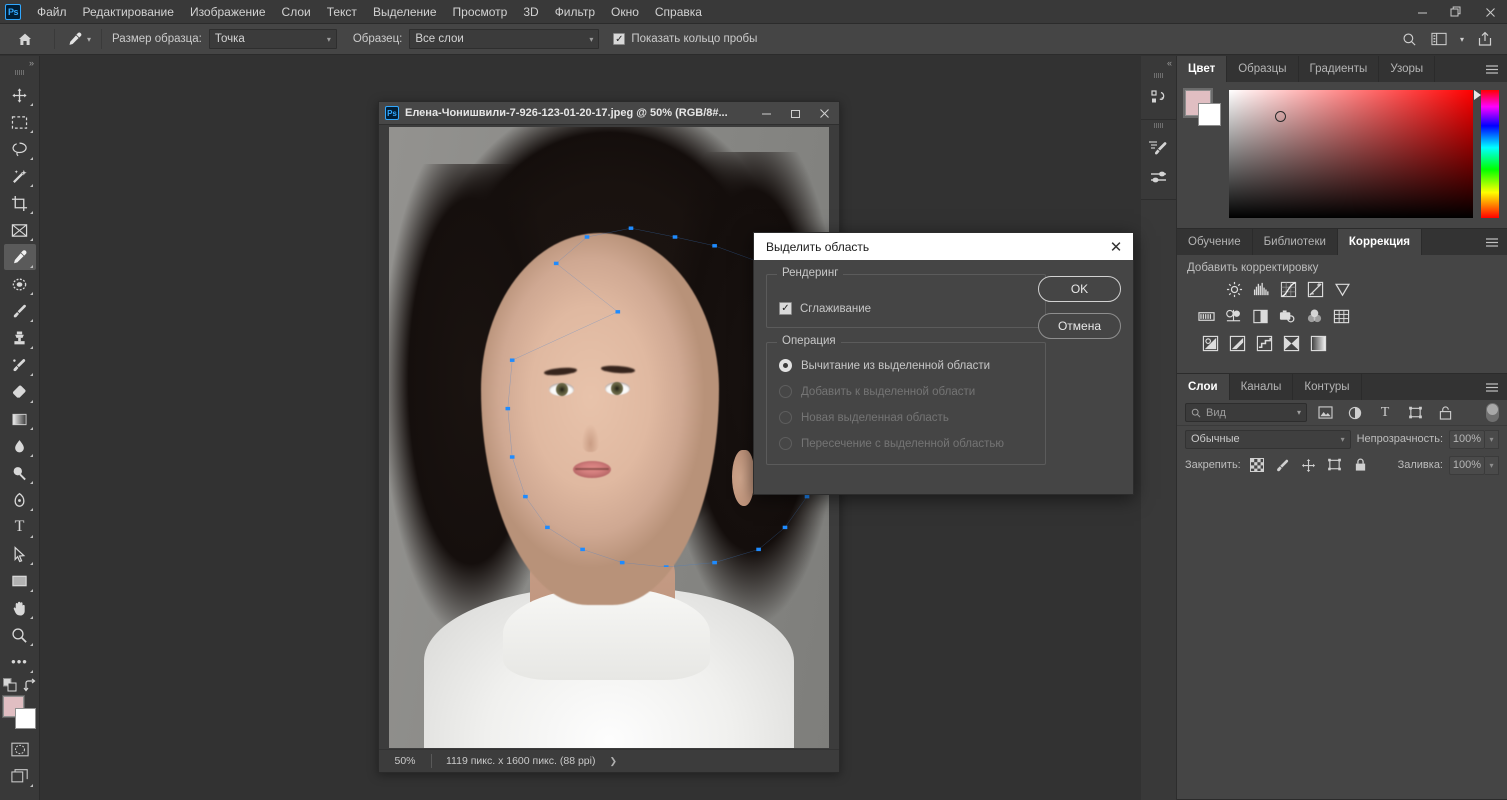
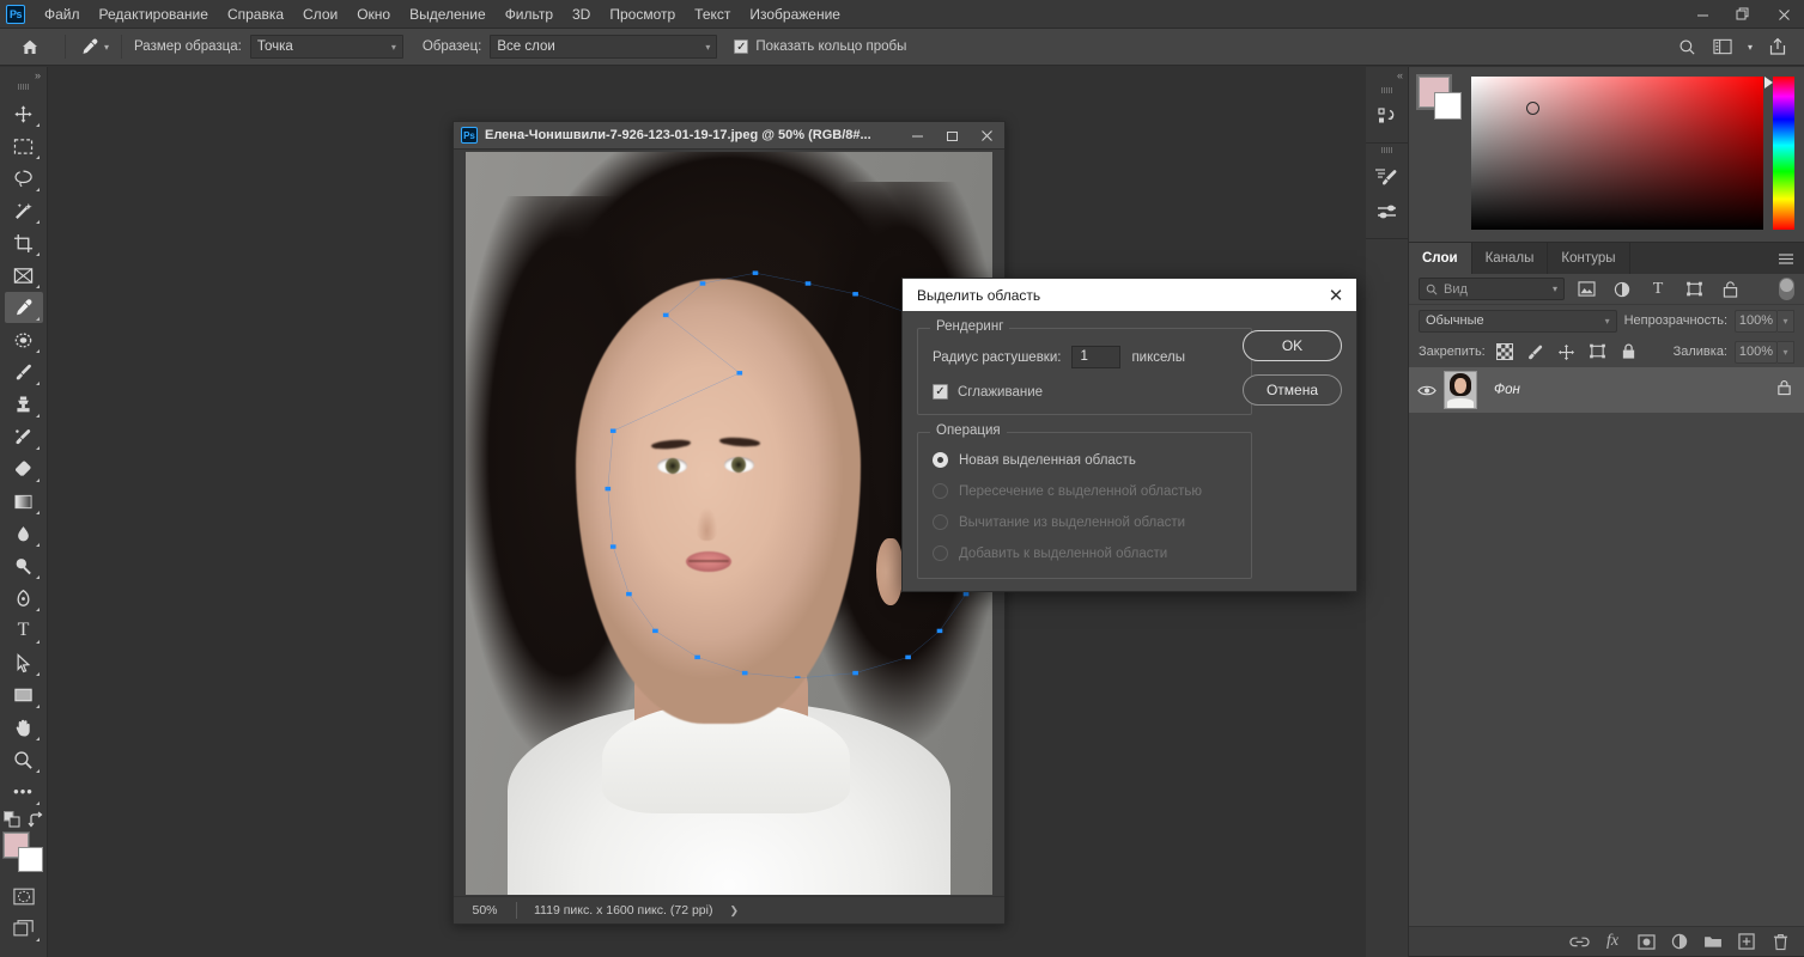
  Ps
  Файл
  Редактирование
- Изображение
+ Справка
  Слои
- Текст
+ Окно
  Выделение
- Просмотр
+ Фильтр
  3D
- Фильтр
+ Просмотр
- Окно
+ Текст
- Справка
+ Изображение
  ▾
  Размер образца:
  Точка
  ▾
  Образец:
  Все слои
  ▾
  ✓
  Показать кольцо пробы
  ▾
  »
  T
  •••
  Ps
- Елена-Чонишвили-7-926-123-01-20-17.jpeg @ 50% (RGB/8#...
+ Елена-Чонишвили-7-926-123-01-19-17.jpeg @ 50% (RGB/8#...
  50%
- 1119 пикс. x 1600 пикс. (88 ppi)
+ 1119 пикс. x 1600 пикс. (72 ppi)
  ❯
  Выделить область
  ✕
  Рендеринг
+ Радиус растушевки:
+ 1
+ пикселы
  ✓
  Сглаживание
  Операция
- Вычитание из выделенной области
+ Новая выделенная область
- Добавить к выделенной области
+ Пересечение с выделенной областью
- Новая выделенная область
+ Вычитание из выделенной области
- Пересечение с выделенной областью
+ Добавить к выделенной области
  OK
  Отмена
  «
- Цвет
- Образцы
- Градиенты
- Узоры
- Обучение
- Библиотеки
- Коррекция
- Добавить корректировку
  Слои
  Каналы
  Контуры
  Вид
  ▾
  T
  Обычные
  ▾
  Непрозрачность:
  100%
  ▾
  Закрепить:
  Заливка:
  100%
  ▾
+ Фон
+ fx
